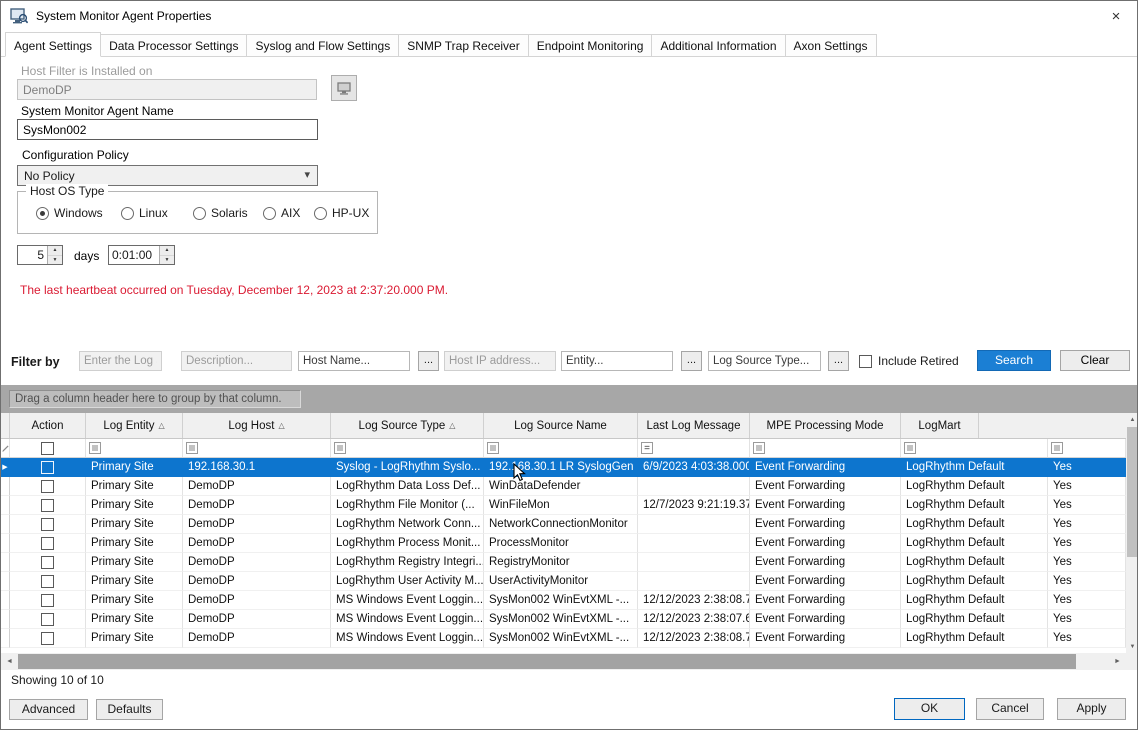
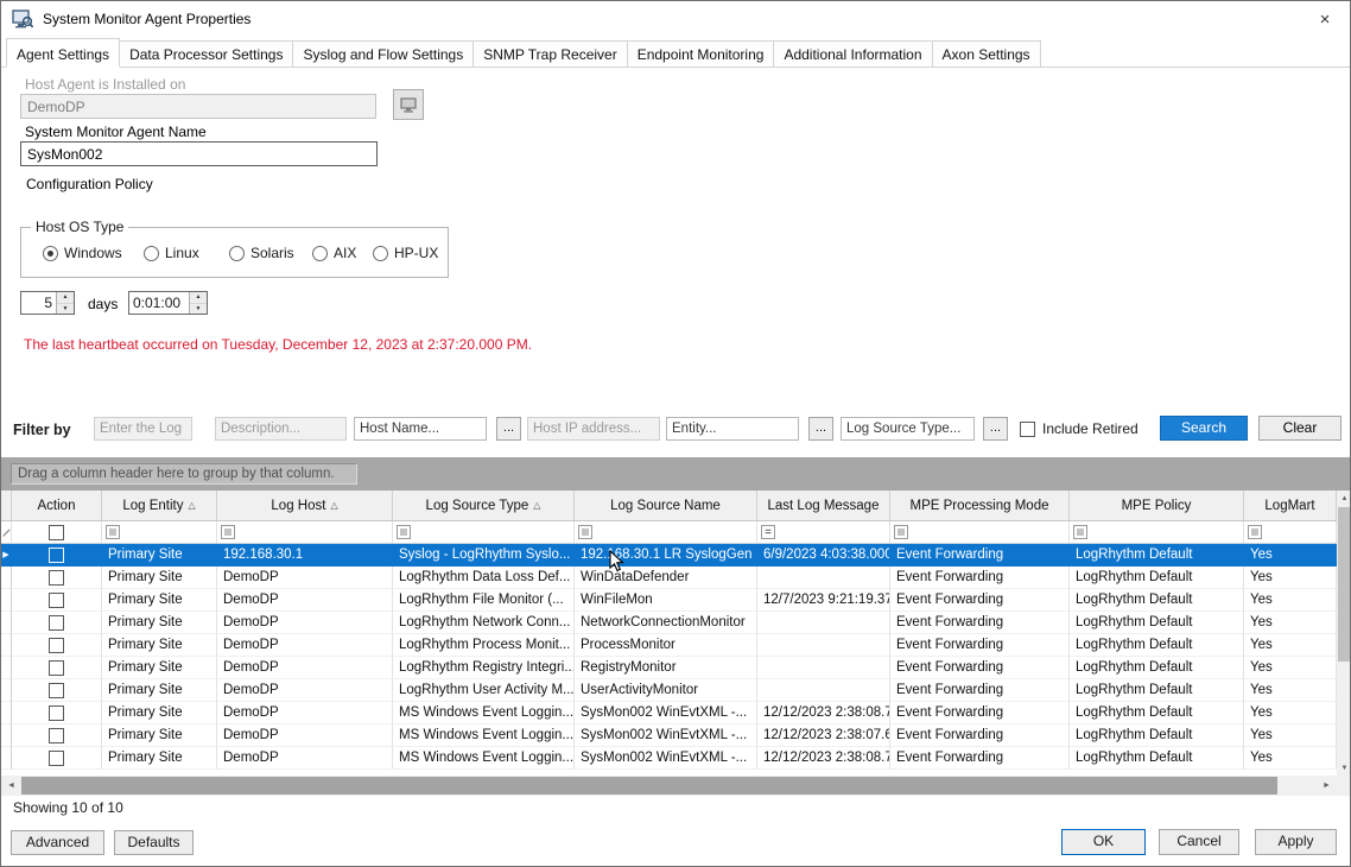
  System Monitor Agent Properties
  ×
  Agent Settings
  Data Processor Settings
  Syslog and Flow Settings
  SNMP Trap Receiver
  Endpoint Monitoring
  Additional Information
  Axon Settings
- Host Filter is Installed on
+ Host Agent is Installed on
  DemoDP
  System Monitor Agent Name
  SysMon002
  Configuration Policy
- No Policy
- ▾
  Host OS Type
  Windows
  Linux
  Solaris
  AIX
  HP-UX
  5
  days
  0:01:00
  The last heartbeat occurred on Tuesday, December 12, 2023 at 2:37:20.000 PM.
  Filter by
  Description...
  Host Name...
  ...
  Host IP address...
  Entity...
  ...
  Log Source Type...
  ...
  Include Retired
  Search
  Clear
  Drag a column header here to group by that column.
  Action
  Log Entity
  △
  Log Host
  △
  Log Source Type
  △
  Log Source Name
  Last Log Message
  MPE Processing Mode
+ MPE Policy
  LogMart
  =
  Primary Site
  192.168.30.1
  Syslog - LogRhythm Syslo...
  192.68.30.1 LR SyslogGen
  6/9/2023 4:03:38.000
  Event Forwarding
  LogRhythm Default
  Yes
  Primary Site
  DemoDP
  LogRhythm Data Loss Def...
  WinDataDefender
  Event Forwarding
  LogRhythm Default
  Yes
  Primary Site
  DemoDP
  LogRhythm File Monitor (...
  WinFileMon
  12/7/2023 9:21:19.37
  Event Forwarding
  LogRhythm Default
  Yes
  Primary Site
  DemoDP
  LogRhythm Network Conn...
  NetworkConnectionMonitor
  Event Forwarding
  LogRhythm Default
  Yes
  Primary Site
  DemoDP
  LogRhythm Process Monit...
  ProcessMonitor
  Event Forwarding
  LogRhythm Default
  Yes
  Primary Site
  DemoDP
  LogRhythm Registry Integri...
  RegistryMonitor
  Event Forwarding
  LogRhythm Default
  Yes
  Primary Site
  DemoDP
  LogRhythm User Activity M...
  UserActivityMonitor
  Event Forwarding
  LogRhythm Default
  Yes
  Primary Site
  DemoDP
  MS Windows Event Loggin...
  SysMon002 WinEvtXML -...
  12/12/2023 2:38:08.7
  Event Forwarding
  LogRhythm Default
  Yes
  Primary Site
  DemoDP
  MS Windows Event Loggin...
  SysMon002 WinEvtXML -...
  12/12/2023 2:38:07.6
  Event Forwarding
  LogRhythm Default
  Yes
  Primary Site
  DemoDP
  MS Windows Event Loggin...
  SysMon002 WinEvtXML -...
  12/12/2023 2:38:08.7
  Event Forwarding
  LogRhythm Default
  Yes
  Showing 10 of 10
  Advanced
  Defaults
  OK
  Cancel
  Apply
